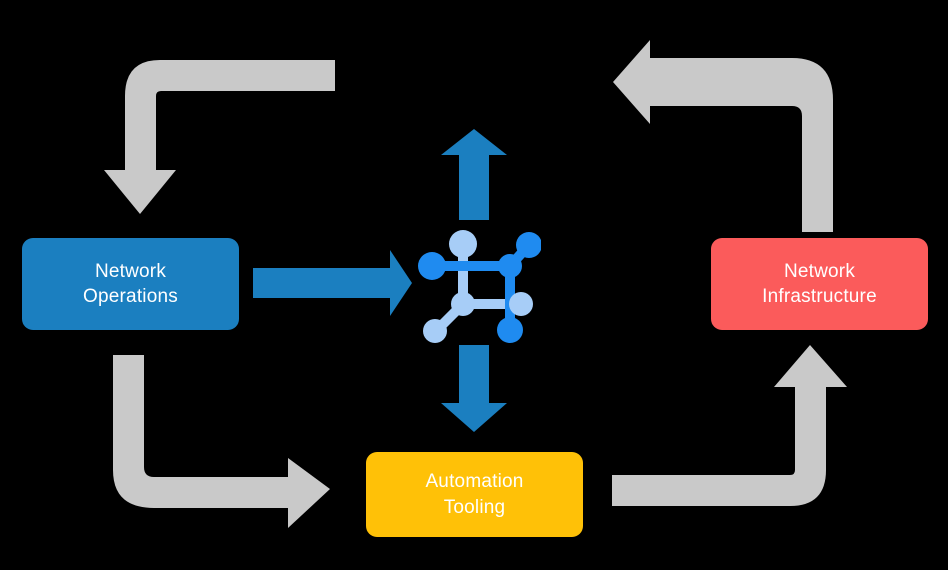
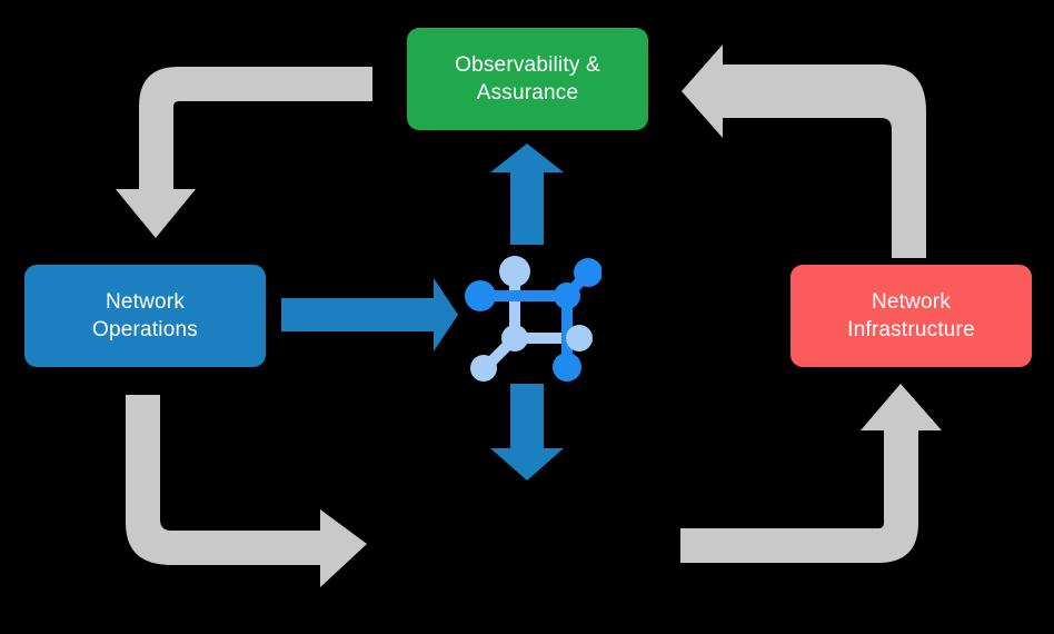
+ Observability &
+ Assurance
  Network
  Operations
  Network
  Infrastructure
- Automation
- Tooling
